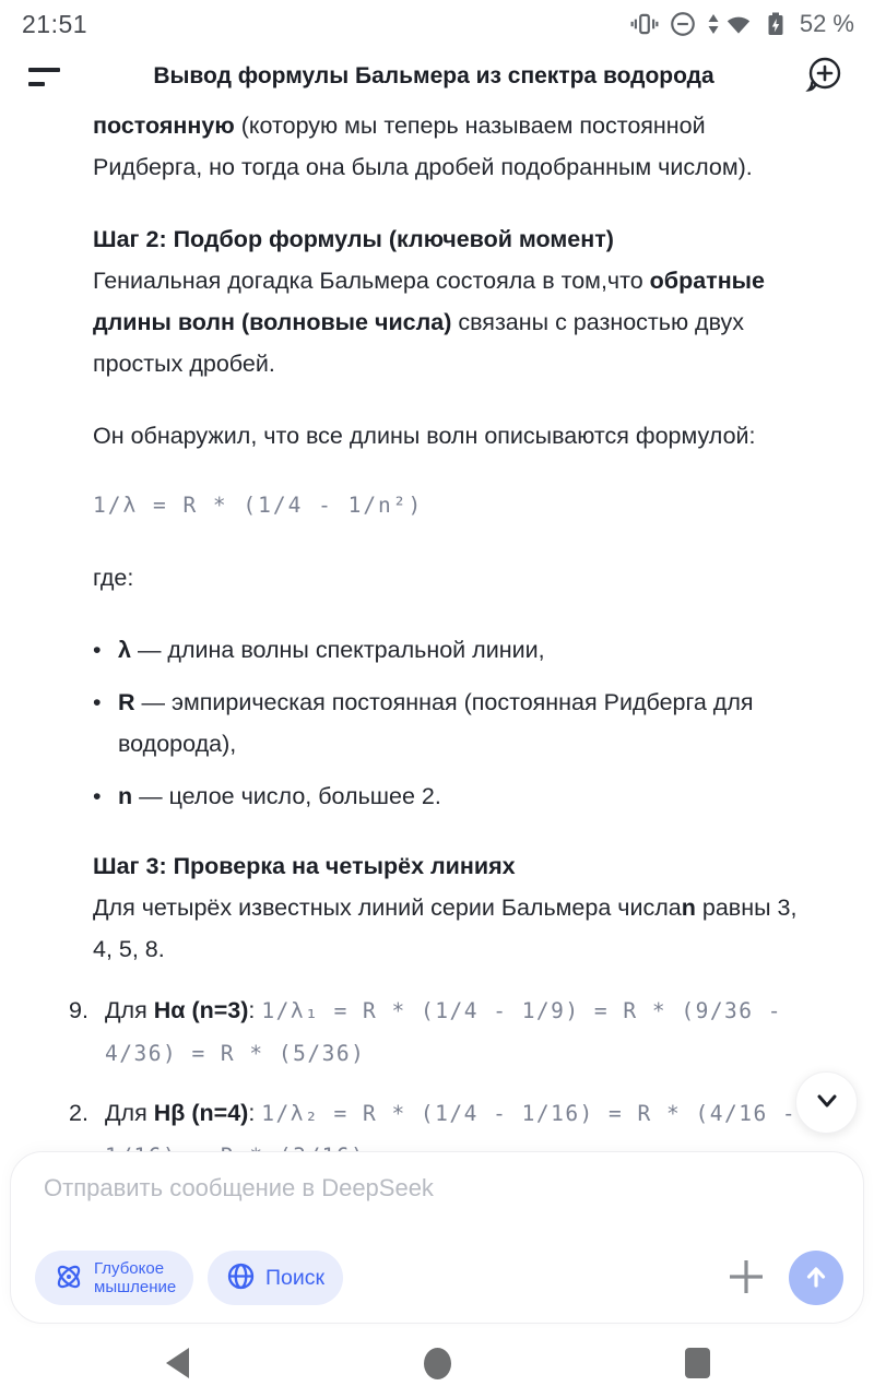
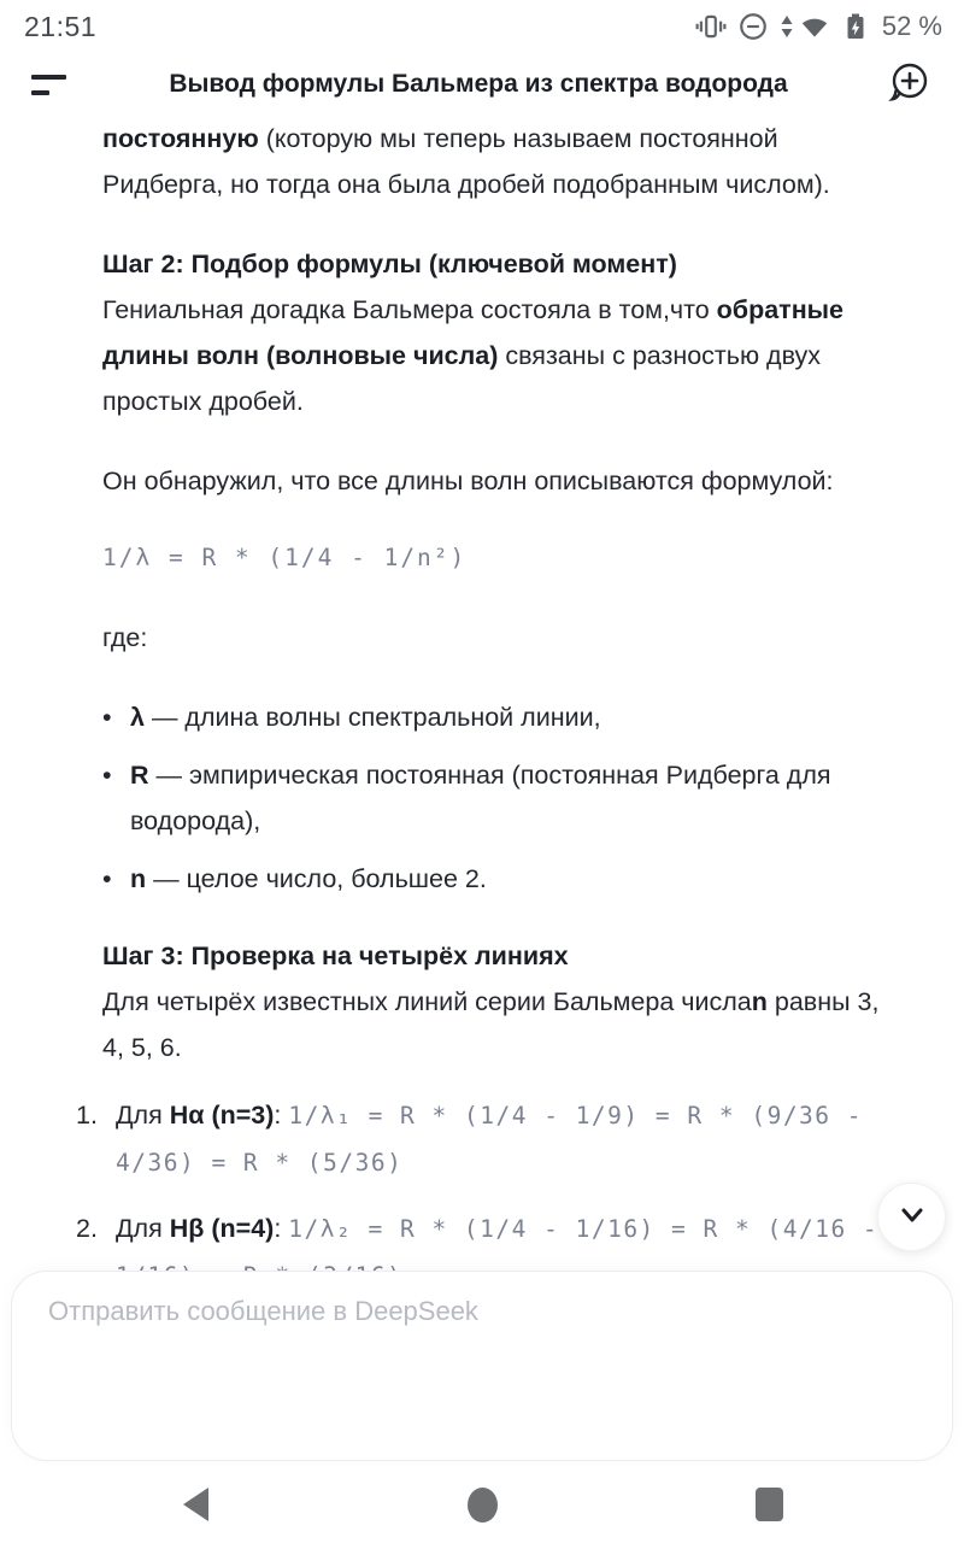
  21:51
  52 %
  Вывод формулы Бальмера из спектра водорода
  постоянную (которую мы теперь называем постоянной Ридберга, но тогда она была дробей подобранным числом).
  Шаг 2: Подбор формулы (ключевой момент)
  Гениальная догадка Бальмера состояла в том,что обратные длины волн (волновые числа) связаны с разностью двух простых дробей.
  Он обнаружил, что все длины волн описываются формулой:
  1/λ = R * (1/4 - 1/n²)
  где:
  •
  λ — длина волны спектральной линии,
  •
  R — эмпирическая постоянная (постоянная Ридберга для водорода),
  •
  n — целое число, большее 2.
  Шаг 3: Проверка на четырёх линиях
- Для четырёх известных линий серии Бальмера числаn равны 3, 4, 5, 8.
+ Для четырёх известных линий серии Бальмера числаn равны 3, 4, 5, 6.
- 9.
+ 1.
  Для Hα (n=3): 1/λ₁ = R * (1/4 - 1/9) = R * (9/36 - 4/36) = R * (5/36)
  2.
  Для Hβ (n=4): 1/λ₂ = R * (1/4 - 1/16) = R * (4/16 -
  Отправить сообщение в DeepSeek
- Глубокое мышление
- Поиск
